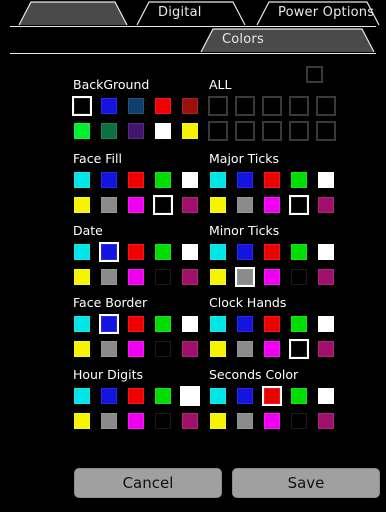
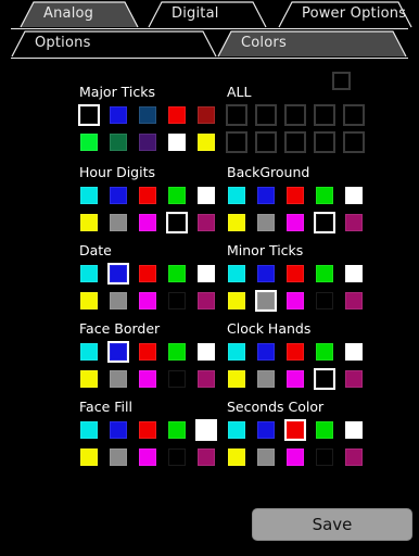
+ Analog
  Digital
  Power Options
+ Options
  Colors
- BackGround
+ Major Ticks
  ALL
- Face Fill
+ Hour Digits
- Major Ticks
+ BackGround
  Date
  Minor Ticks
  Face Border
  Clock Hands
- Hour Digits
+ Face Fill
  Seconds Color
- Cancel
  Save
